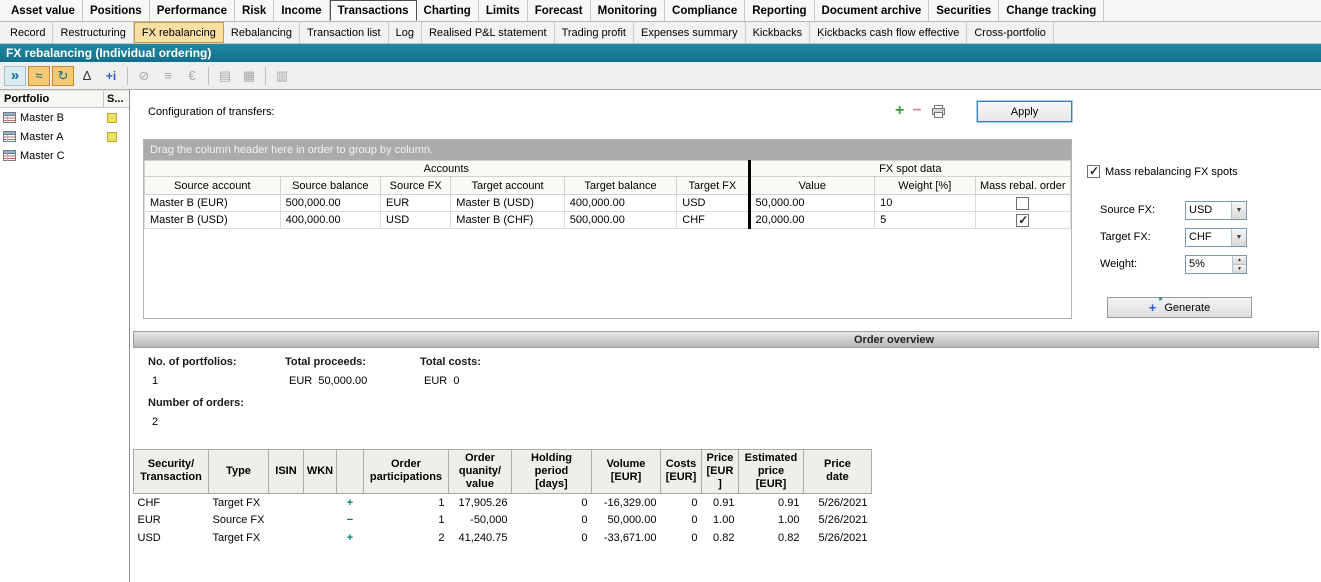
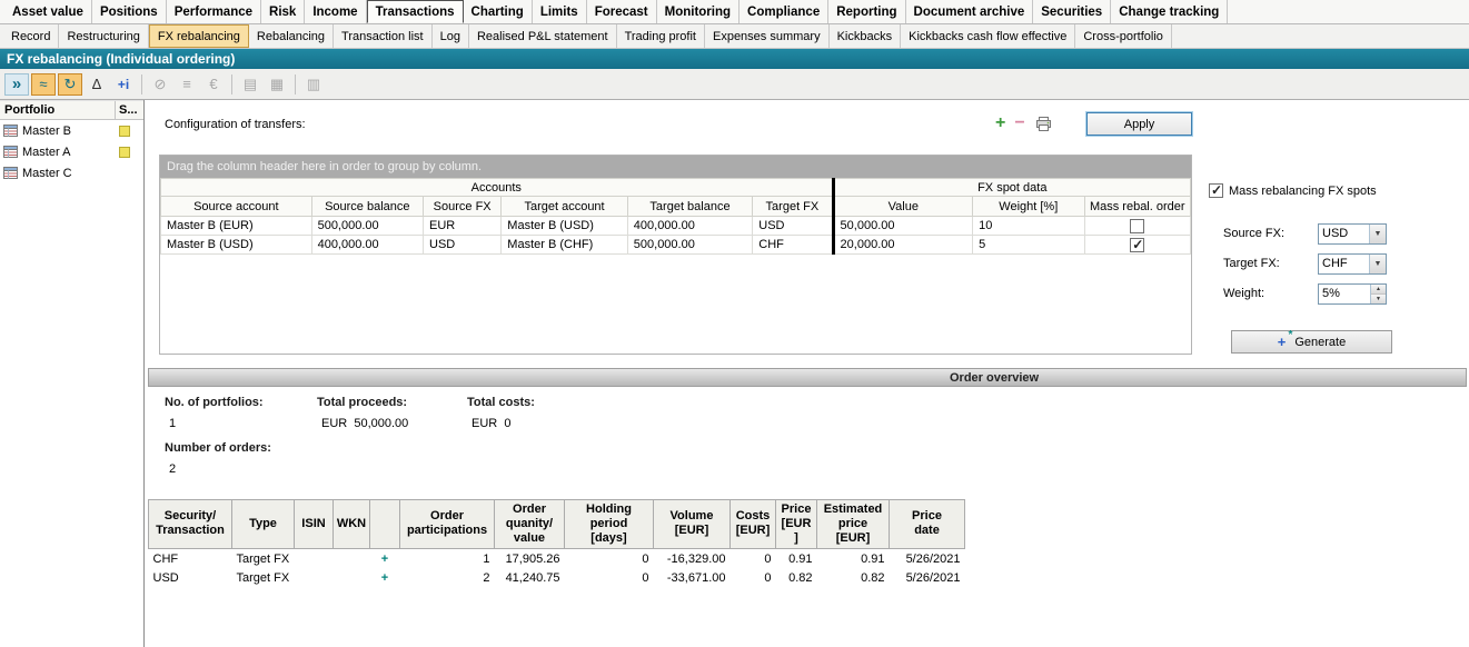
  Asset value
  Positions
  Performance
  Risk
  Income
  Transactions
  Charting
  Limits
  Forecast
  Monitoring
  Compliance
  Reporting
  Document archive
  Securities
  Change tracking
  Record
  Restructuring
  FX rebalancing
  Rebalancing
  Transaction list
  Log
  Realised P&L statement
  Trading profit
  Expenses summary
  Kickbacks
  Kickbacks cash flow effective
  Cross-portfolio
  FX rebalancing (Individual ordering)
  »
  ≈
  ↻
  Δ
  +i
  ⊘
  ≡
  €
  ▤
  ▦
  ▥
  Portfolio
  S...
  Master B
  Master A
  Master C
  Configuration of transfers:
  +
  −
  Apply
  Drag the column header here in order to group by column.
  Accounts	FX spot data
  Source account	Source balance	Source FX	Target account	Target balance	Target FX	Value	Weight [%]	Mass rebal. order
  Master B (EUR)	500,000.00	EUR	Master B (USD)	400,000.00	USD	50,000.00	10
  Master B (USD)	400,000.00	USD	Master B (CHF)	500,000.00	CHF	20,000.00	5
  Mass rebalancing FX spots
  Source FX:
  USD
  Target FX:
  CHF
  Weight:
  5%
  +
  Generate
  Order overview
  No. of portfolios:
  1
  Total proceeds:
  EUR 50,000.00
  Total costs:
  EUR 0
  Number of orders:
  2
  Security/ Transaction	Type	ISIN	WKN		Order participations	Order quanity/ value	Holding period [days]	Volume [EUR]	Costs [EUR]	Price [EUR ]	Estimated price [EUR]	Price date
  CHF	Target FX			+	1	17,905.26	0	-16,329.00	0	0.91	0.91	5/26/2021
- EUR	Source FX			−	1	-50,000	0	50,000.00	0	1.00	1.00	5/26/2021
  USD	Target FX			+	2	41,240.75	0	-33,671.00	0	0.82	0.82	5/26/2021
